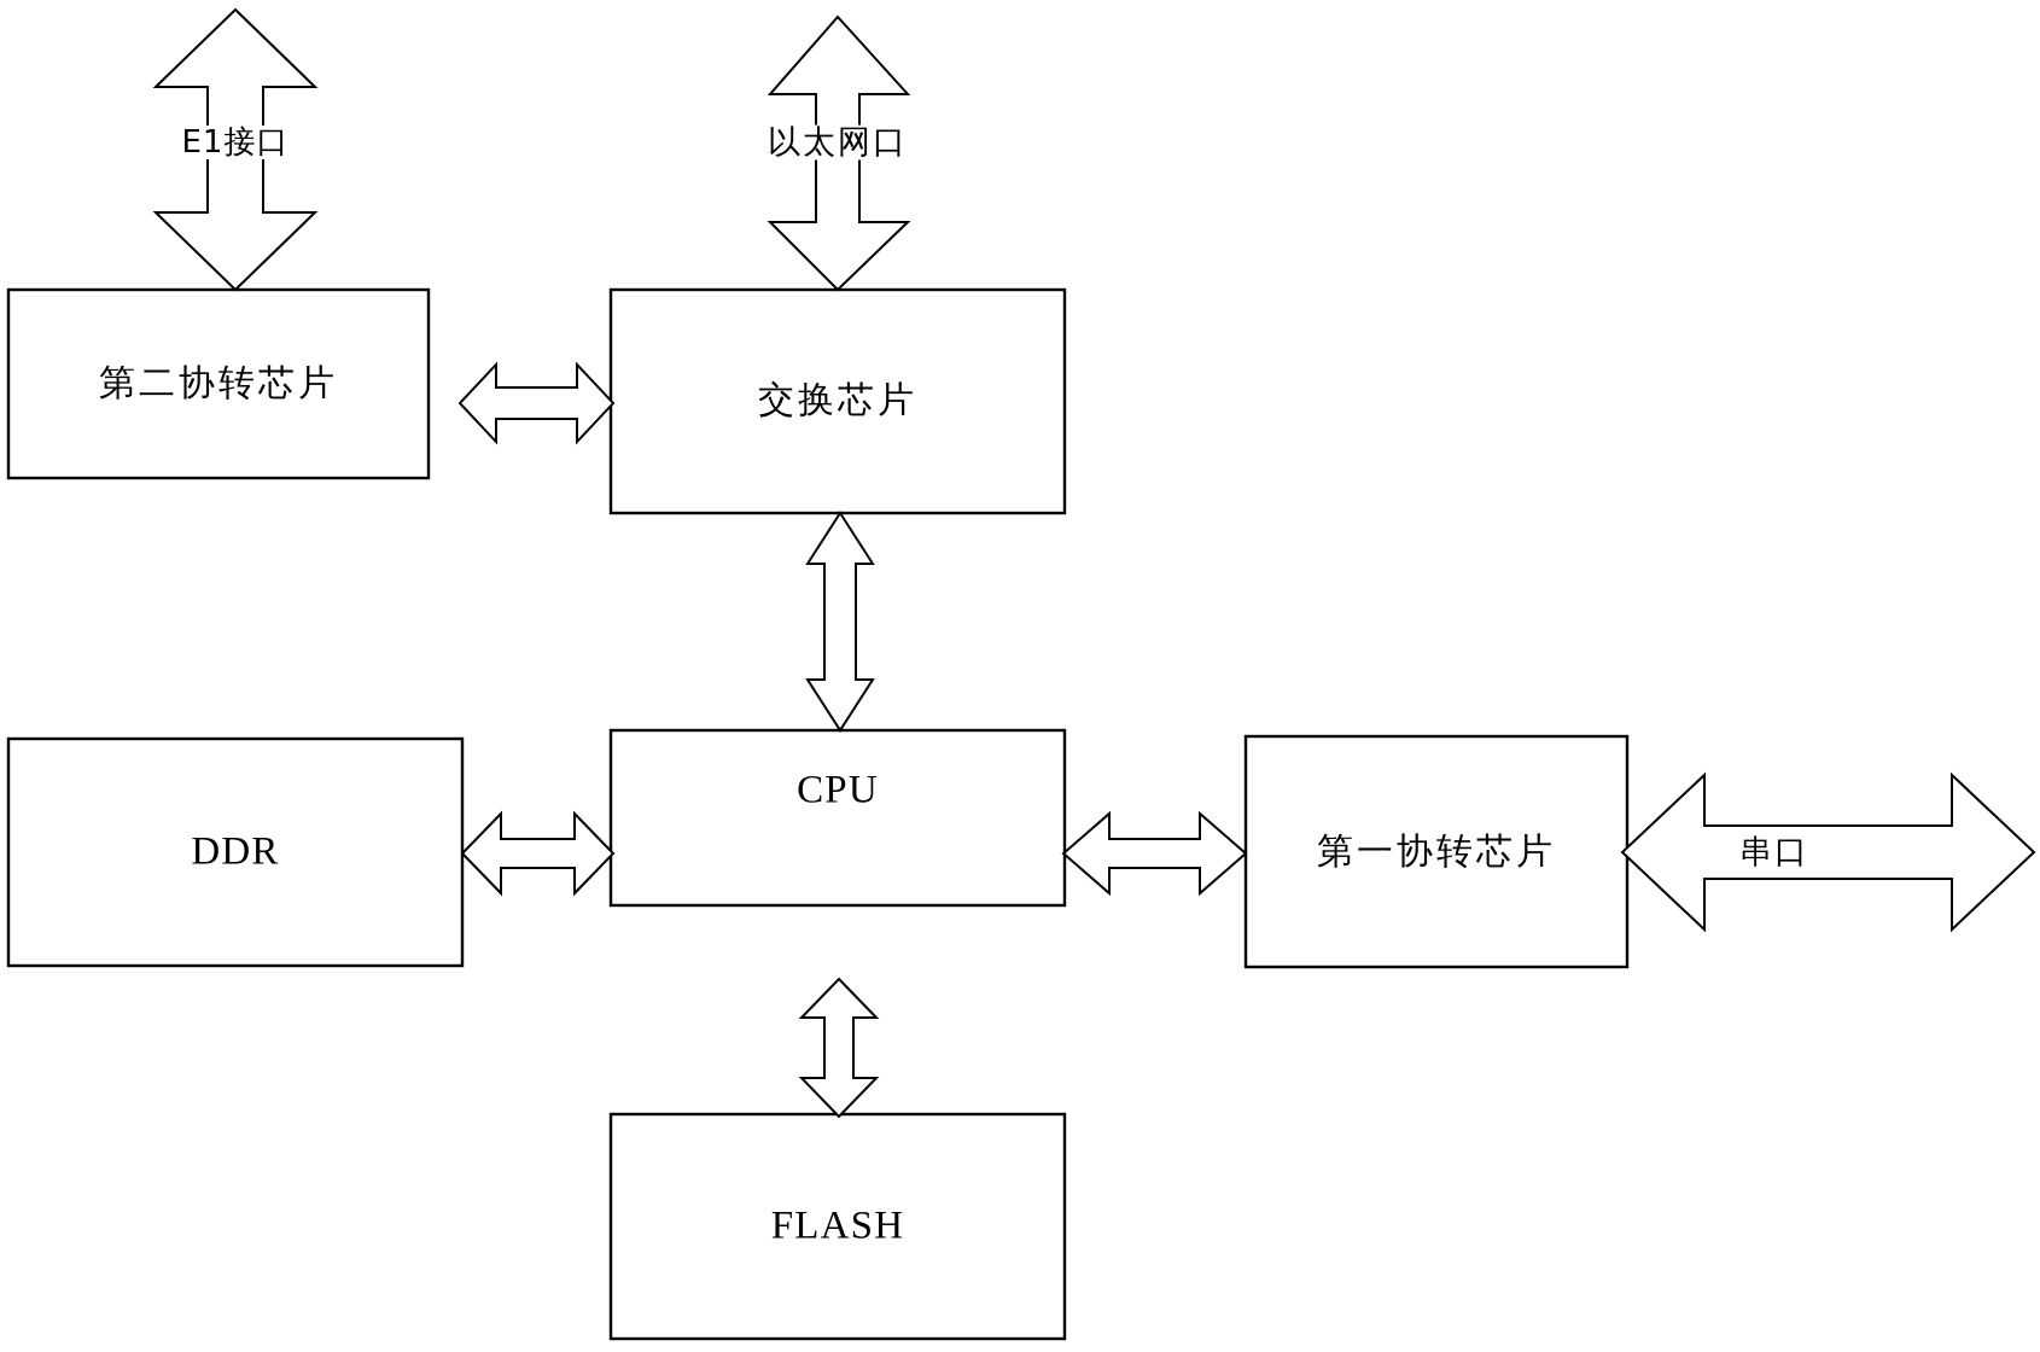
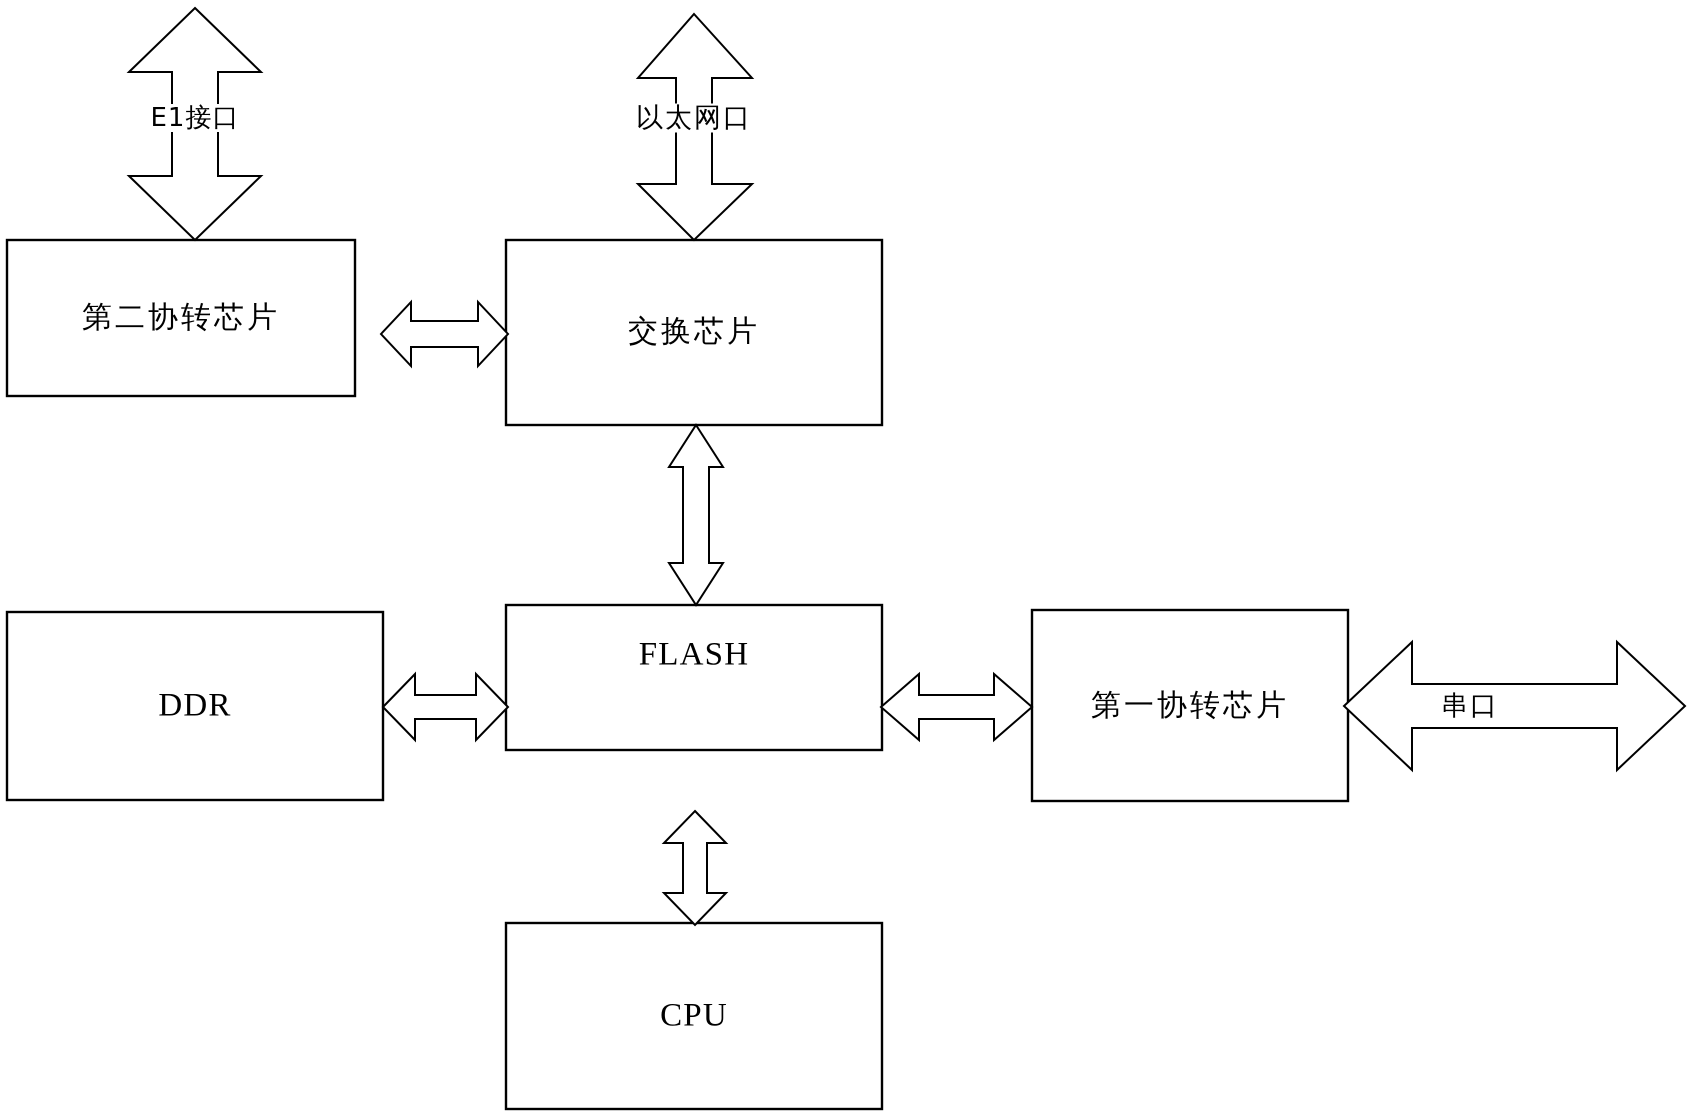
  第二协转芯片
  交换芯片
  DDR
- CPU
+ FLASH
  第一协转芯片
- FLASH
+ CPU
  E1接口
  以太网口
  串口
